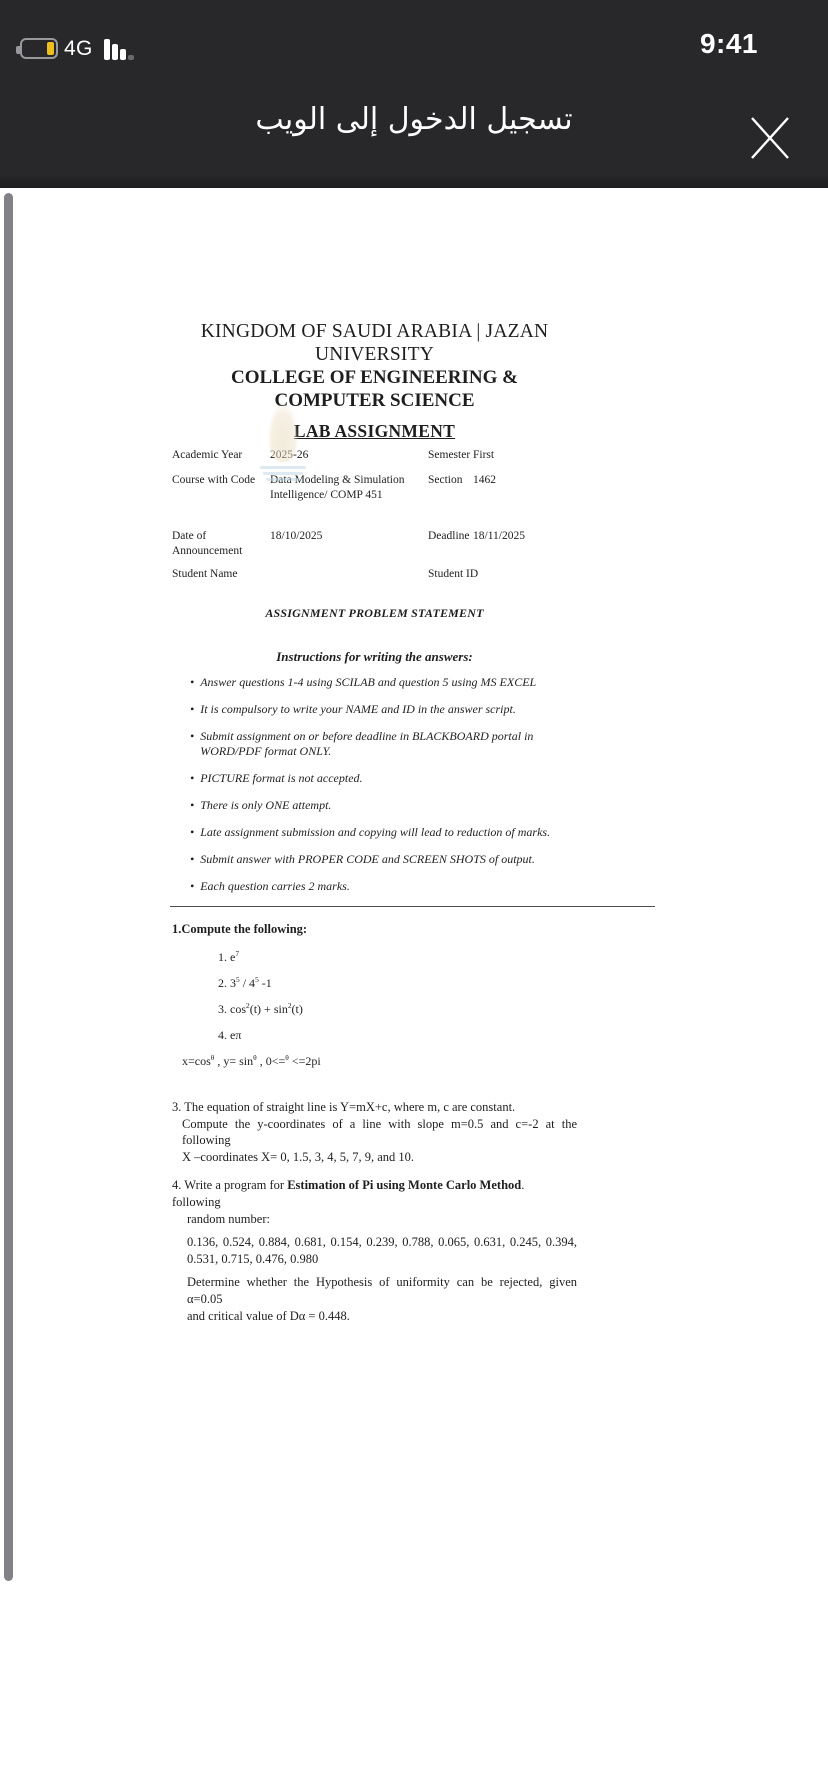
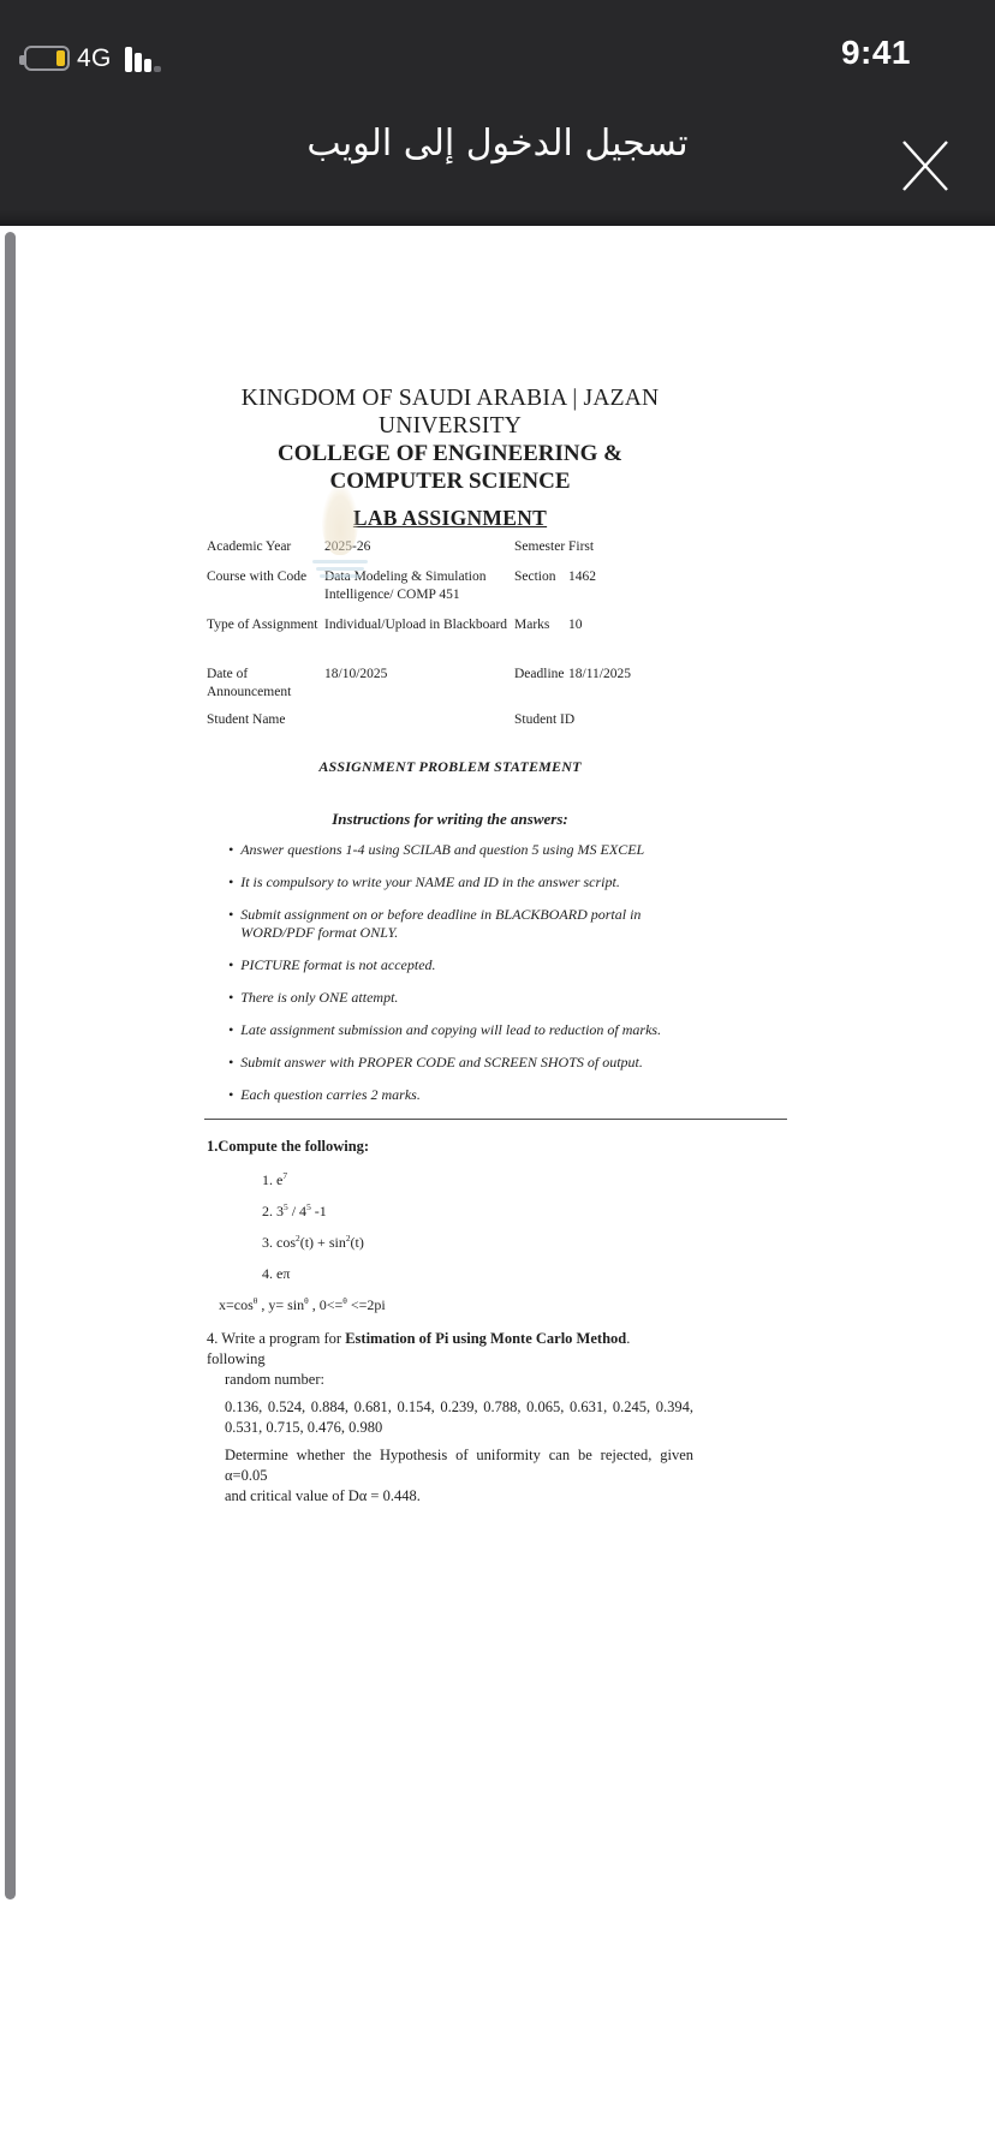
  4G
  9:41
  تسجيل الدخول إلى الويب
  KINGDOM OF SAUDI ARABIA | JAZAN
  UNIVERSITY
  COLLEGE OF ENGINEERING &
  COMPUTER SCIENCE
  LAB ASSIGNMENT
  Academic Year
  2025-26
  Semester
  First
  Course with Code
  Data Modeling & Simulation Intelligence/ COMP 451
  Section
  1462
+ Type of Assignment
+ Individual/Upload in Blackboard
+ Marks
+ 10
  Date of Announcement
  18/10/2025
  Deadline
  18/11/2025
  Student Name
  Student ID
  ASSIGNMENT PROBLEM STATEMENT
  Instructions for writing the answers:
  •
  Answer questions 1-4 using SCILAB and question 5 using MS EXCEL
  •
  It is compulsory to write your NAME and ID in the answer script.
  •
  Submit assignment on or before deadline in BLACKBOARD portal in WORD/PDF format ONLY.
  •
  PICTURE format is not accepted.
  •
  There is only ONE attempt.
  •
  Late assignment submission and copying will lead to reduction of marks.
  •
  Submit answer with PROPER CODE and SCREEN SHOTS of output.
  •
  Each question carries 2 marks.
  1.Compute the following:
  1. e7
  2. 35 / 45 -1
  3. cos2(t) + sin2(t)
  4. eπ
  x=cosθ , y= sinθ , 0<=θ <=2pi
- 3. The equation of straight line is Y=mX+c, where m, c are constant.
- Compute the y-coordinates of a line with slope m=0.5 and c=-2 at the following
- X –coordinates X= 0, 1.5, 3, 4, 5, 7, 9, and 10.
  4. Write a program for Estimation of Pi using Monte Carlo Method.
  following
  random number:
  0.136, 0.524, 0.884, 0.681, 0.154, 0.239, 0.788, 0.065, 0.631, 0.245, 0.394,
  0.531, 0.715, 0.476, 0.980
  Determine whether the Hypothesis of uniformity can be rejected, given α=0.05
  and critical value of Dα = 0.448.
